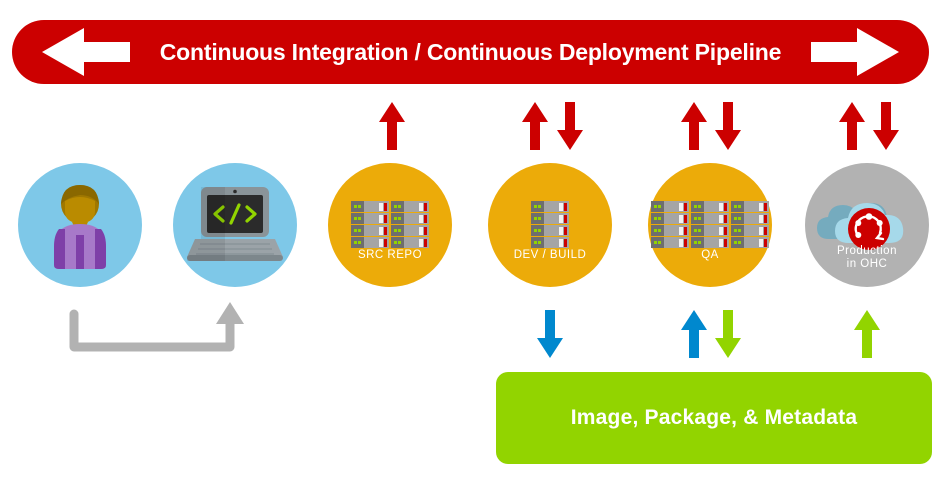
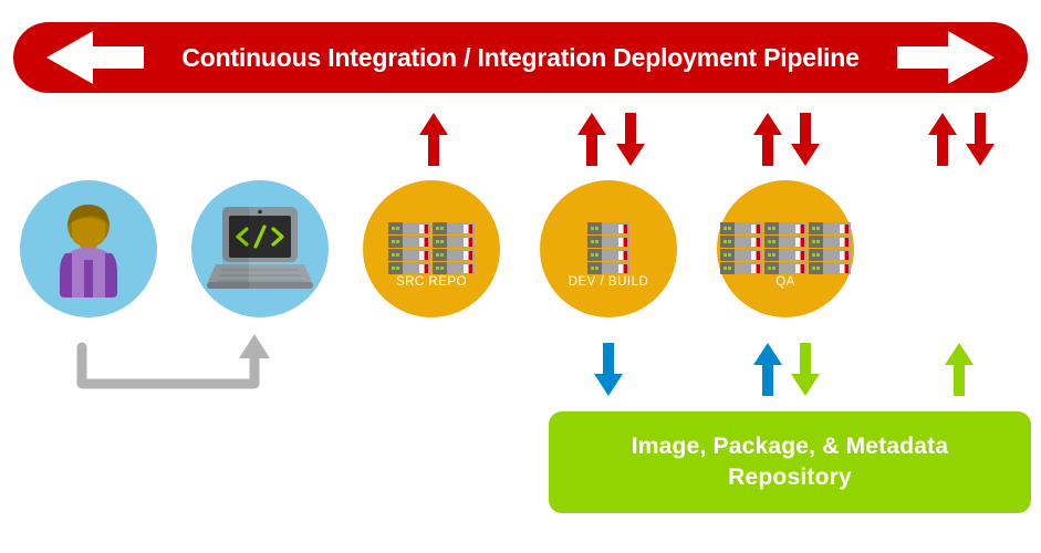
- Continuous Integration / Continuous Deployment Pipeline
+ Continuous Integration / Integration Deployment Pipeline
  SRC REPO
  DEV / BUILD
  QA
- Production
- in OHC
  Image, Package, & Metadata
+ Repository
